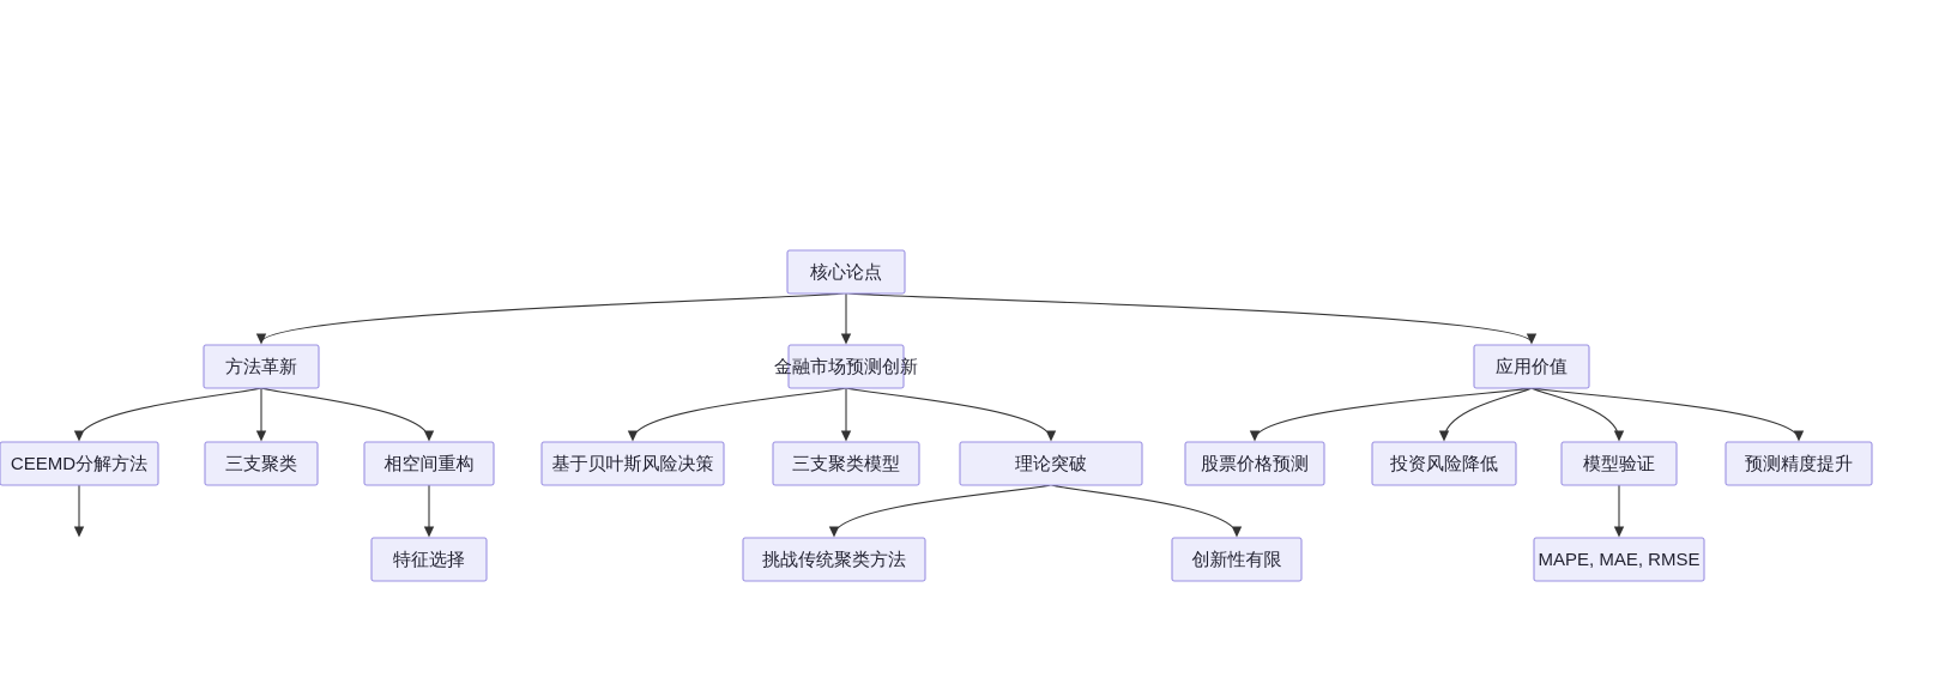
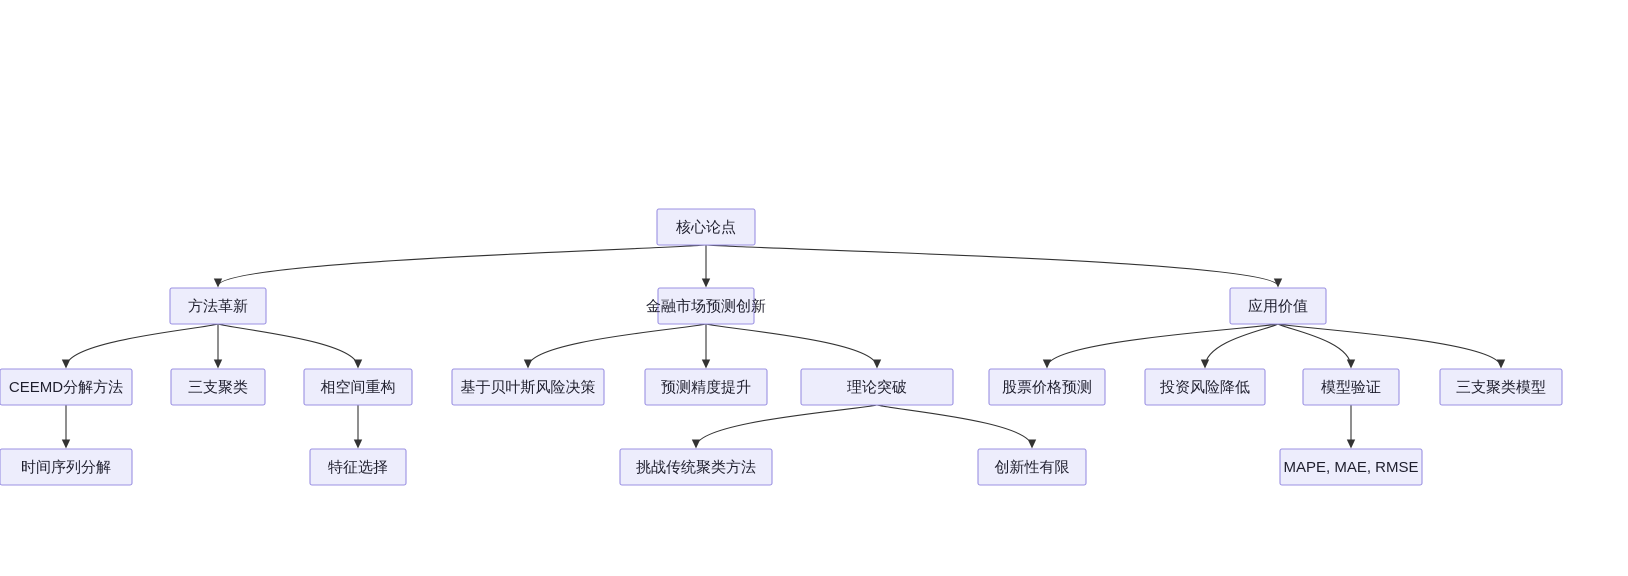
  核心论点
  方法革新
  金融市场预测创新
  应用价值
  CEEMD分解方法
  三支聚类
  相空间重构
  基于贝叶斯风险决策
- 三支聚类模型
+ 预测精度提升
  理论突破
  股票价格预测
  投资风险降低
  模型验证
- 预测精度提升
+ 三支聚类模型
+ 时间序列分解
  特征选择
  挑战传统聚类方法
  创新性有限
  MAPE, MAE, RMSE
